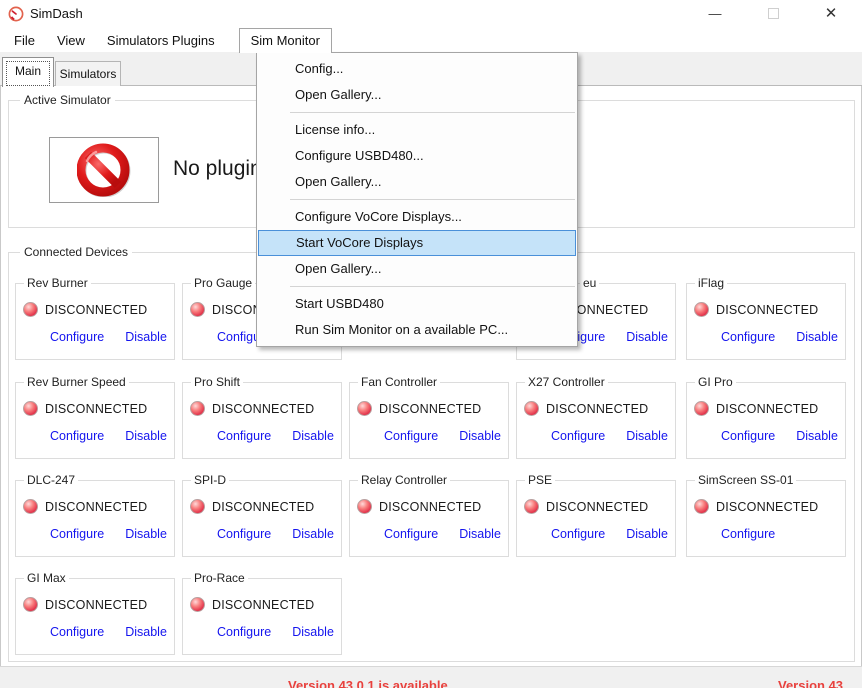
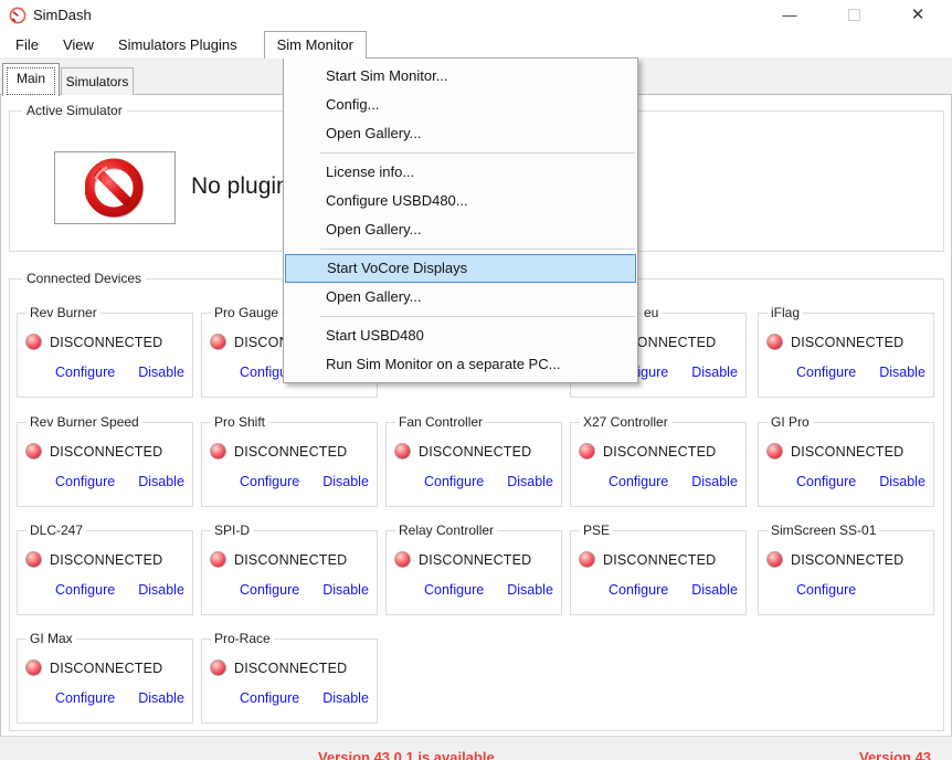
  SimDash
  —
  ✕
  File View Simulators Plugins Sim Monitor
  Main
  Simulators
  Active Simulator
  No plugi
  Connected Devices
  Rev Burner
  DISCONNECTED
  Configure Disable
  Pro Gauge
  eu
  igure Disable
  iFlag
  DISCONNECTED
  Configure Disable
  Rev Burner Speed
  DISCONNECTED
  Configure Disable
  Pro Shift
  DISCONNECTED
  Configure Disable
  Fan Controller
  DISCONNECTED
  Configure Disable
  X27 Controller
  DISCONNECTED
  Configure Disable
  GI Pro
  DISCONNECTED
  Configure Disable
  DLC-247
  DISCONNECTED
  Configure Disable
  SPI-D
  DISCONNECTED
  Configure Disable
  Relay Controller
  DISCONNECTED
  Configure Disable
  PSE
  DISCONNECTED
  Configure Disable
  SimScreen SS-01
  DISCONNECTED
  Configure
  GI Max
  DISCONNECTED
  Configure Disable
  Pro-Race
  DISCONNECTED
  Configure Disable
  Version 43.0.1 is available...
  Version 43
+ Start Sim Monitor...
  Config...
  Open Gallery...
  License info...
  Configure USBD480...
  Open Gallery...
- Configure VoCore Displays...
  Start VoCore Displays
  Open Gallery...
  Start USBD480
- Run Sim Monitor on a available PC...
+ Run Sim Monitor on a separate PC...
